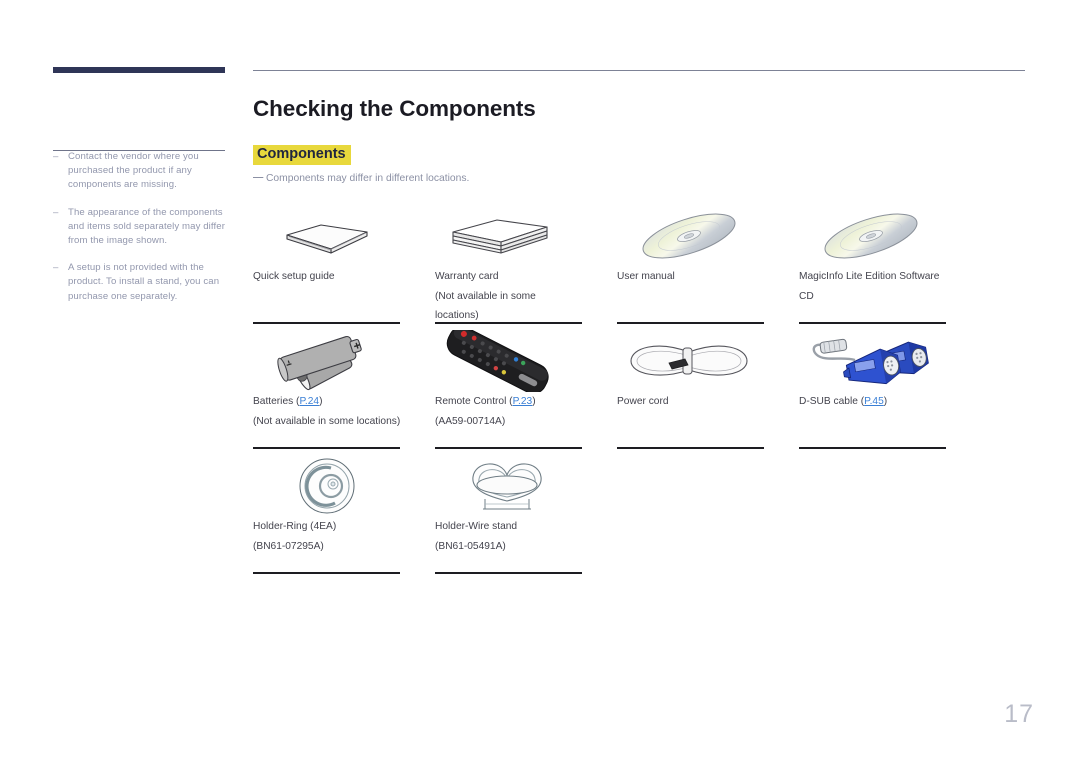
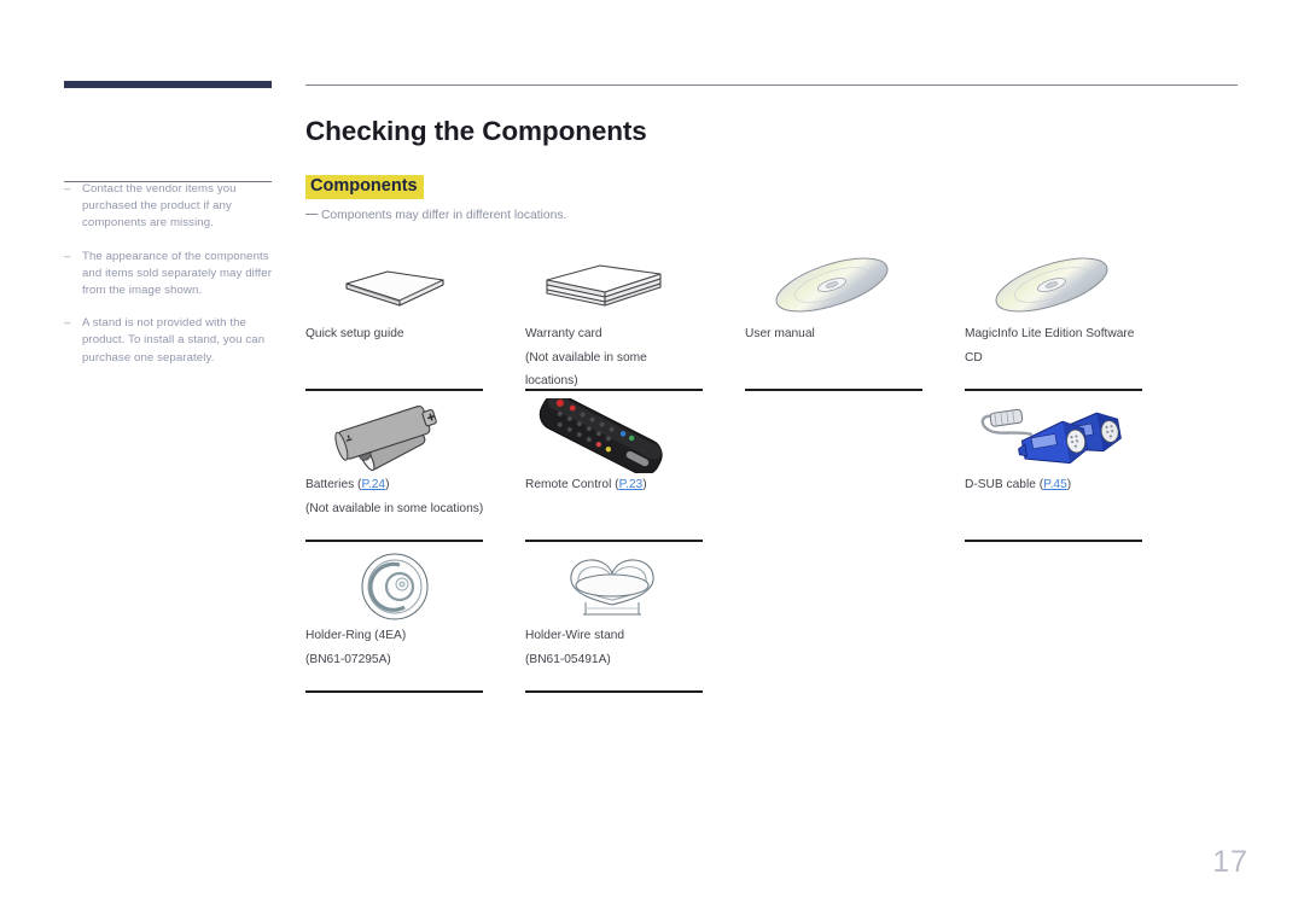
  –
- Contact the vendor where you purchased the product if any components are missing.
+ Contact the vendor items you purchased the product if any components are missing.
  –
  The appearance of the components and items sold separately may differ from the image shown.
  –
- A setup is not provided with the product. To install a stand, you can purchase one separately.
+ A stand is not provided with the product. To install a stand, you can purchase one separately.
  Checking the Components
  Components
  —
  Components may differ in different locations.
  Quick setup guide
  Warranty card
  (Not available in some
  locations)
  User manual
  MagicInfo Lite Edition Software
  CD
  Batteries (P.24)
  (Not available in some locations)
  Remote Control (P.23)
- (AA59-00714A)
- Power cord
  D-SUB cable (P.45)
  Holder-Ring (4EA)
  (BN61-07295A)
  Holder-Wire stand
  (BN61-05491A)
  17
